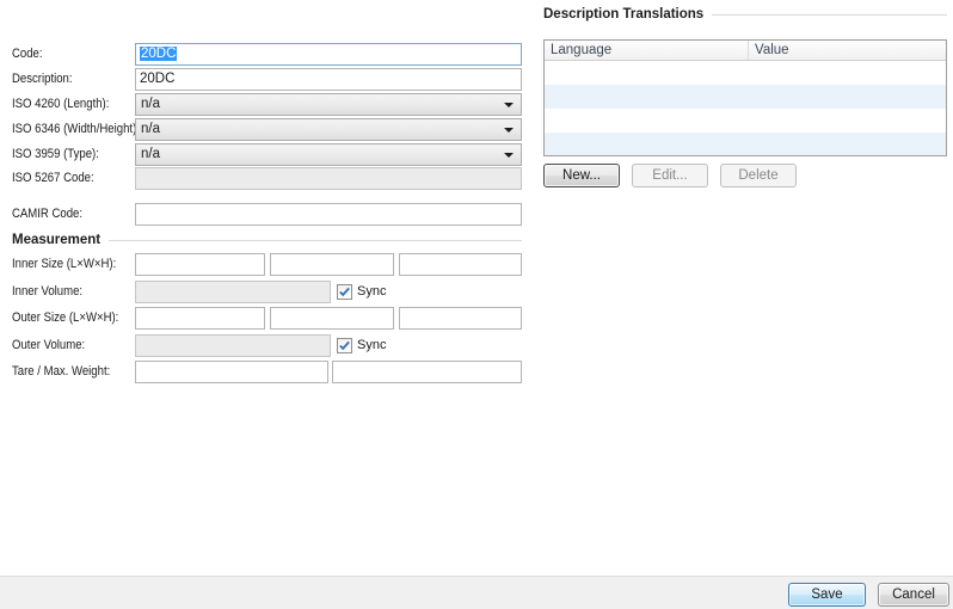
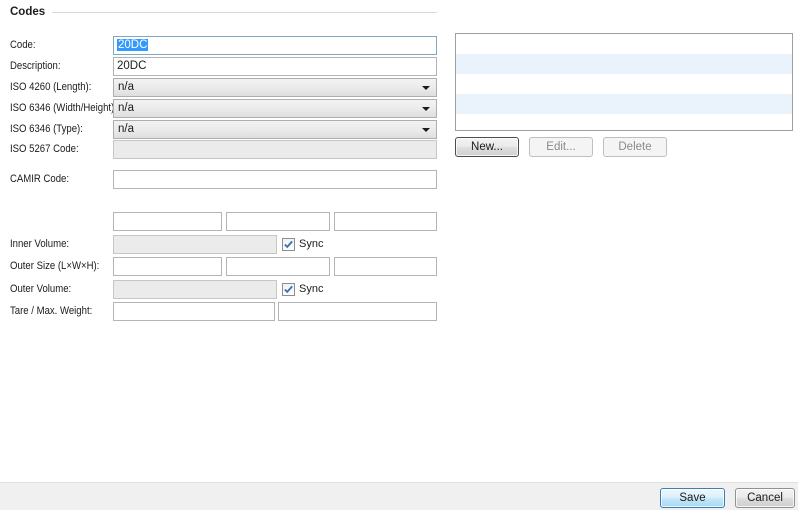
+ Codes
  Code:
  20DC
  Description:
  20DC
  ISO 4260 (Length):
  n/a
  ISO 6346 (Width/Height
  n/a
- ISO 3959 (Type):
+ ISO 6346 (Type):
  n/a
  ISO 5267 Code:
  CAMIR Code:
- Measurement
- Inner Size (L×W×H):
  Inner Volume:
  Sync
  Outer Size (L×W×H):
  Outer Volume:
  Sync
  Tare / Max. Weight:
- Description Translations
- Language
- Value
  New...
  Edit...
  Delete
  Save
  Cancel
